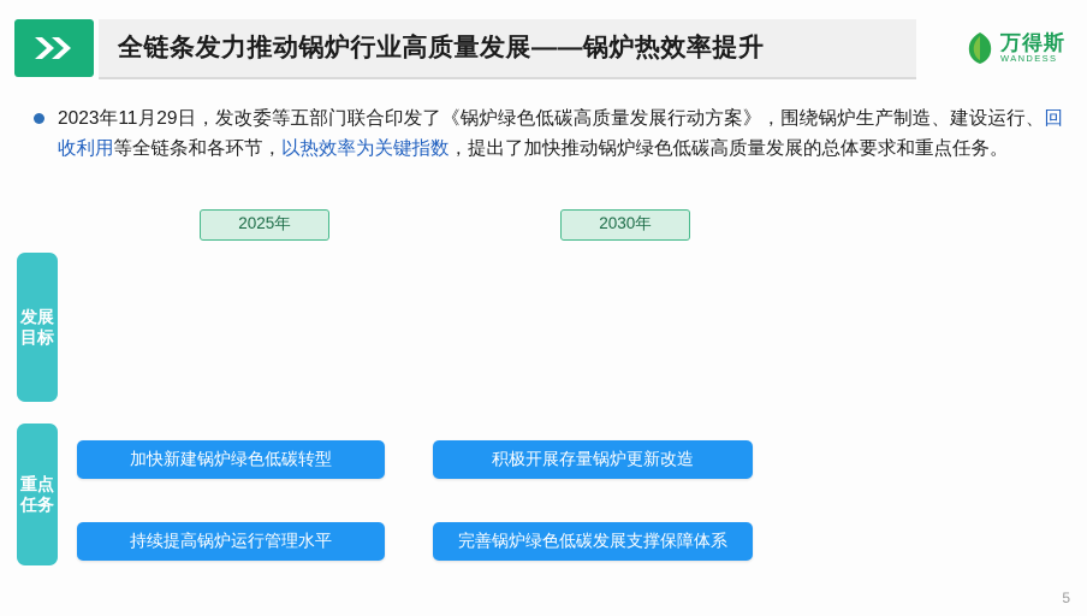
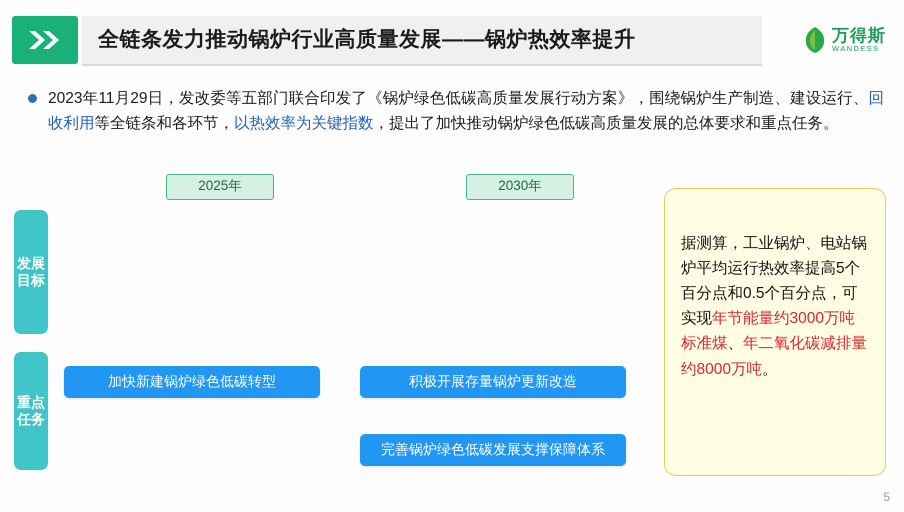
  全链条发力推动锅炉行业高质量发展——锅炉热效率提升
  万得斯
  WANDESS
  2023年11月29日，发改委等五部门联合印发了《锅炉绿色低碳高质量发展行动方案》，围绕锅炉生产制造、建设运行、回收利用等全链条和各环节，以热效率为关键指数，提出了加快推动锅炉绿色低碳高质量发展的总体要求和重点任务。
  发展目标
  重点任务
  2025年
  2030年
  加快新建锅炉绿色低碳转型
  积极开展存量锅炉更新改造
- 持续提高锅炉运行管理水平
  完善锅炉绿色低碳发展支撑保障体系
+ 据测算，工业锅炉、电站锅炉平均运行热效率提高5个百分点和0.5个百分点，可实现年节能量约3000万吨标准煤、年二氧化碳减排量约8000万吨。
  5
